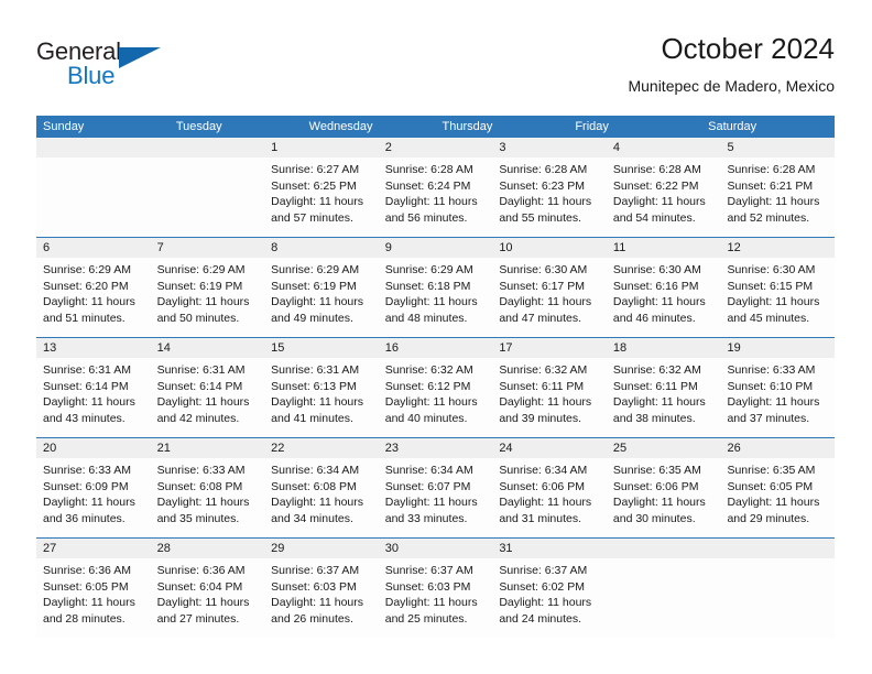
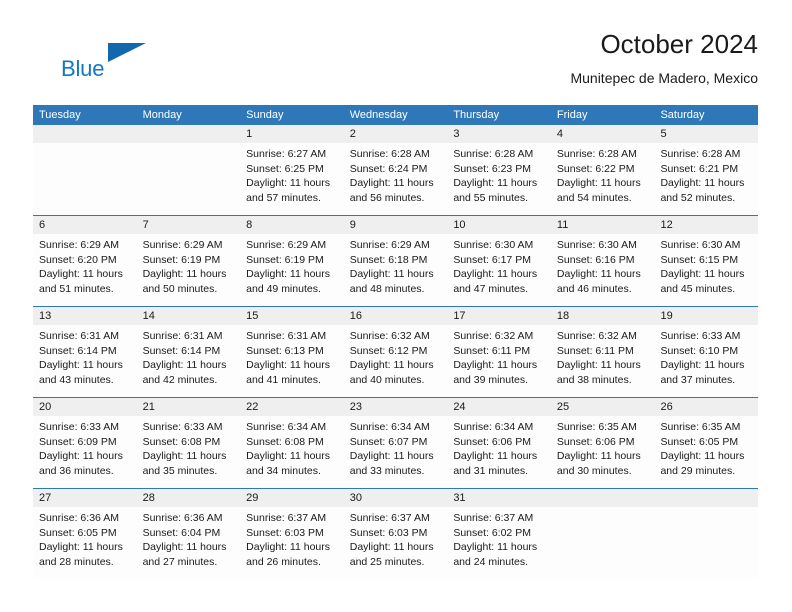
- General
  Blue
  October 2024
  Munitepec de Madero, Mexico
- Sunday
+ Tuesday
+ Monday
- Tuesday
+ Sunday
  Wednesday
  Thursday
  Friday
  Saturday
  1
  2
  3
  4
  5
  Sunrise: 6:27 AM
  Sunset: 6:25 PM
  Daylight: 11 hours
  and 57 minutes.
  Sunrise: 6:28 AM
  Sunset: 6:24 PM
  Daylight: 11 hours
  and 56 minutes.
  Sunrise: 6:28 AM
  Sunset: 6:23 PM
  Daylight: 11 hours
  and 55 minutes.
  Sunrise: 6:28 AM
  Sunset: 6:22 PM
  Daylight: 11 hours
  and 54 minutes.
  Sunrise: 6:28 AM
  Sunset: 6:21 PM
  Daylight: 11 hours
  and 52 minutes.
  6
  7
  8
  9
  10
  11
  12
  Sunrise: 6:29 AM
  Sunset: 6:20 PM
  Daylight: 11 hours
  and 51 minutes.
  Sunrise: 6:29 AM
  Sunset: 6:19 PM
  Daylight: 11 hours
  and 50 minutes.
  Sunrise: 6:29 AM
  Sunset: 6:19 PM
  Daylight: 11 hours
  and 49 minutes.
  Sunrise: 6:29 AM
  Sunset: 6:18 PM
  Daylight: 11 hours
  and 48 minutes.
  Sunrise: 6:30 AM
  Sunset: 6:17 PM
  Daylight: 11 hours
  and 47 minutes.
  Sunrise: 6:30 AM
  Sunset: 6:16 PM
  Daylight: 11 hours
  and 46 minutes.
  Sunrise: 6:30 AM
  Sunset: 6:15 PM
  Daylight: 11 hours
  and 45 minutes.
  13
  14
  15
  16
  17
  18
  19
  Sunrise: 6:31 AM
  Sunset: 6:14 PM
  Daylight: 11 hours
  and 43 minutes.
  Sunrise: 6:31 AM
  Sunset: 6:14 PM
  Daylight: 11 hours
  and 42 minutes.
  Sunrise: 6:31 AM
  Sunset: 6:13 PM
  Daylight: 11 hours
  and 41 minutes.
  Sunrise: 6:32 AM
  Sunset: 6:12 PM
  Daylight: 11 hours
  and 40 minutes.
  Sunrise: 6:32 AM
  Sunset: 6:11 PM
  Daylight: 11 hours
  and 39 minutes.
  Sunrise: 6:32 AM
  Sunset: 6:11 PM
  Daylight: 11 hours
  and 38 minutes.
  Sunrise: 6:33 AM
  Sunset: 6:10 PM
  Daylight: 11 hours
  and 37 minutes.
  20
  21
  22
  23
  24
  25
  26
  Sunrise: 6:33 AM
  Sunset: 6:09 PM
  Daylight: 11 hours
  and 36 minutes.
  Sunrise: 6:33 AM
  Sunset: 6:08 PM
  Daylight: 11 hours
  and 35 minutes.
  Sunrise: 6:34 AM
  Sunset: 6:08 PM
  Daylight: 11 hours
  and 34 minutes.
  Sunrise: 6:34 AM
  Sunset: 6:07 PM
  Daylight: 11 hours
  and 33 minutes.
  Sunrise: 6:34 AM
  Sunset: 6:06 PM
  Daylight: 11 hours
  and 31 minutes.
  Sunrise: 6:35 AM
  Sunset: 6:06 PM
  Daylight: 11 hours
  and 30 minutes.
  Sunrise: 6:35 AM
  Sunset: 6:05 PM
  Daylight: 11 hours
  and 29 minutes.
  27
  28
  29
  30
  31
  Sunrise: 6:36 AM
  Sunset: 6:05 PM
  Daylight: 11 hours
  and 28 minutes.
  Sunrise: 6:36 AM
  Sunset: 6:04 PM
  Daylight: 11 hours
  and 27 minutes.
  Sunrise: 6:37 AM
  Sunset: 6:03 PM
  Daylight: 11 hours
  and 26 minutes.
  Sunrise: 6:37 AM
  Sunset: 6:03 PM
  Daylight: 11 hours
  and 25 minutes.
  Sunrise: 6:37 AM
  Sunset: 6:02 PM
  Daylight: 11 hours
  and 24 minutes.
